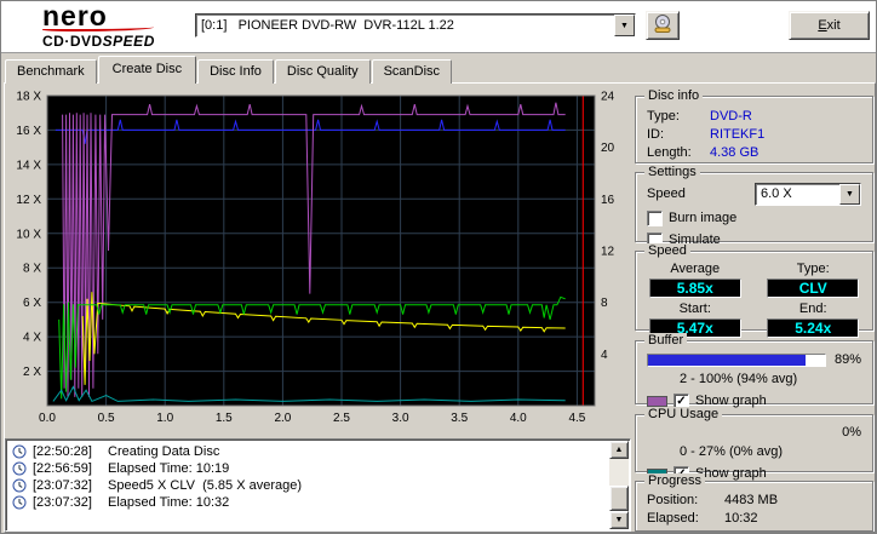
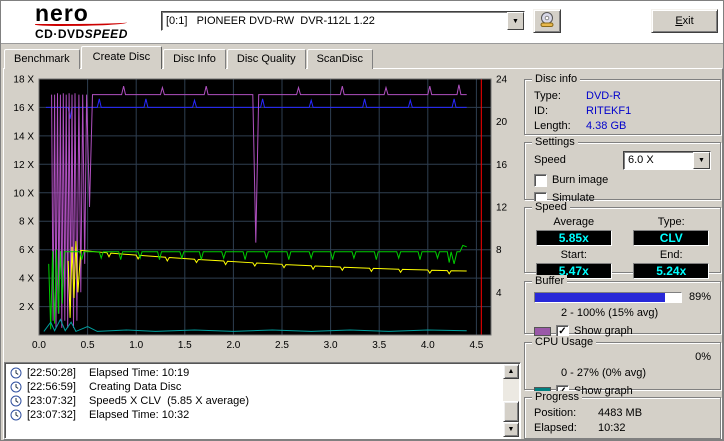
  nero
  CD·DVDSPEED
  [0:1] PIONEER DVD-RW DVR-112L 1.22
  Exit
  Benchmark
  Create Disc
  Disc Info
  Disc Quality
  ScanDisc
  0.0
  0.5
  1.0
  1.5
  2.0
  2.5
  3.0
  3.5
  4.0
  4.5
  2 X
  4 X
  6 X
  8 X
  10 X
  12 X
  14 X
  16 X
  18 X
  4
  8
  12
  16
  20
  24
  Disc info
  Type:
  DVD-R
  ID:
  RITEKF1
  Length:
  4.38 GB
  Settings
  Speed
  6.0 X
  Burn image
  Simulate
  Speed
  Average
  5.85x
  Type:
  CLV
  Start:
  5.47x
  End:
  5.24x
  Buffer
  89%
- 2 - 100% (94% avg)
+ 2 - 100% (15% avg)
  ✓
  Show graph
  CPU Usage
  0%
  0 - 27% (0% avg)
  how graph
  Progress
  Position:
  4483 MB
  Elapsed:
  10:32
  [22:50:28]
- Creating Data Disc
+ Elapsed Time: 10:19
  [22:56:59]
- Elapsed Time: 10:19
+ Creating Data Disc
  [23:07:32]
  Speed5 X CLV (5.85 X average)
  [23:07:32]
  Elapsed Time: 10:32
